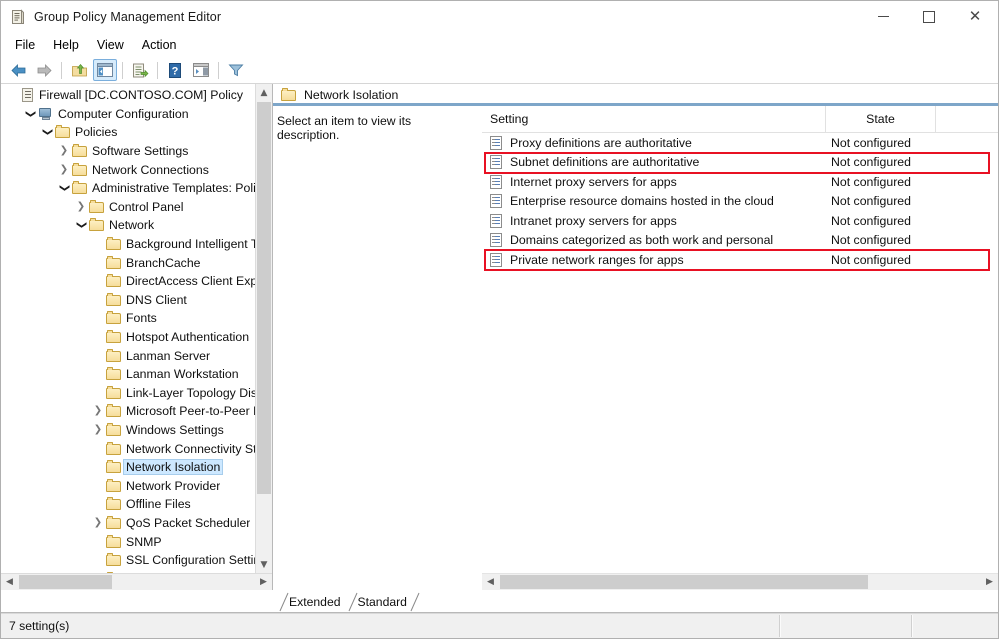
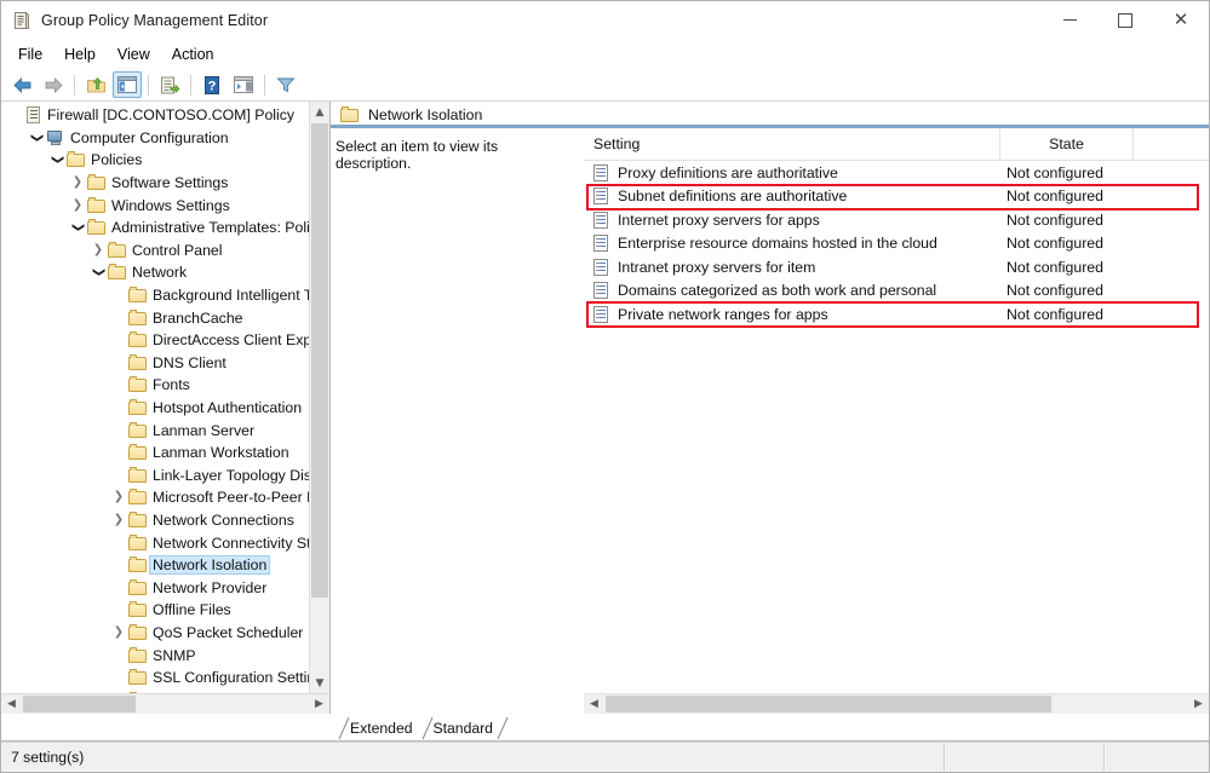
  Group Policy Management Editor
  ✕
  File
  Help
  View
  Action
  ?
  Firewall [DC.CONTOSO.COM] Policy
  Computer Configuration
  Policies
  ❯
  Software Settings
  ❯
- Network Connections
+ Windows Settings
  Administrative Templates: Pol
  ❯
  Control Panel
  Network
  Background Intelligent
  BranchCache
  DirectAccess Client Exp
  DNS Client
  Fonts
  Hotspot Authentication
  Lanman Server
  Lanman Workstation
  Link-Layer Topology Dis
  ❯
  Microsoft Peer-to-Peer
  ❯
- Windows Settings
+ Network Connections
  Network Connectivity S
  Network Isolation
  Network Provider
  Offline Files
  ❯
  QoS Packet Scheduler
  SNMP
  SSL Configuration Setti
  ▲
  ▼
  ◀
  ▶
  Network Isolation
  Select an item to view its description.
  Setting
  State
  Proxy definitions are authoritative
  Not configured
  Subnet definitions are authoritative
  Not configured
  Internet proxy servers for apps
  Not configured
  Enterprise resource domains hosted in the cloud
  Not configured
- Intranet proxy servers for apps
+ Intranet proxy servers for item
  Not configured
  Domains categorized as both work and personal
  Not configured
  Private network ranges for apps
  Not configured
  ◀
  ▶
  Extended
  Standard
  7 setting(s)
